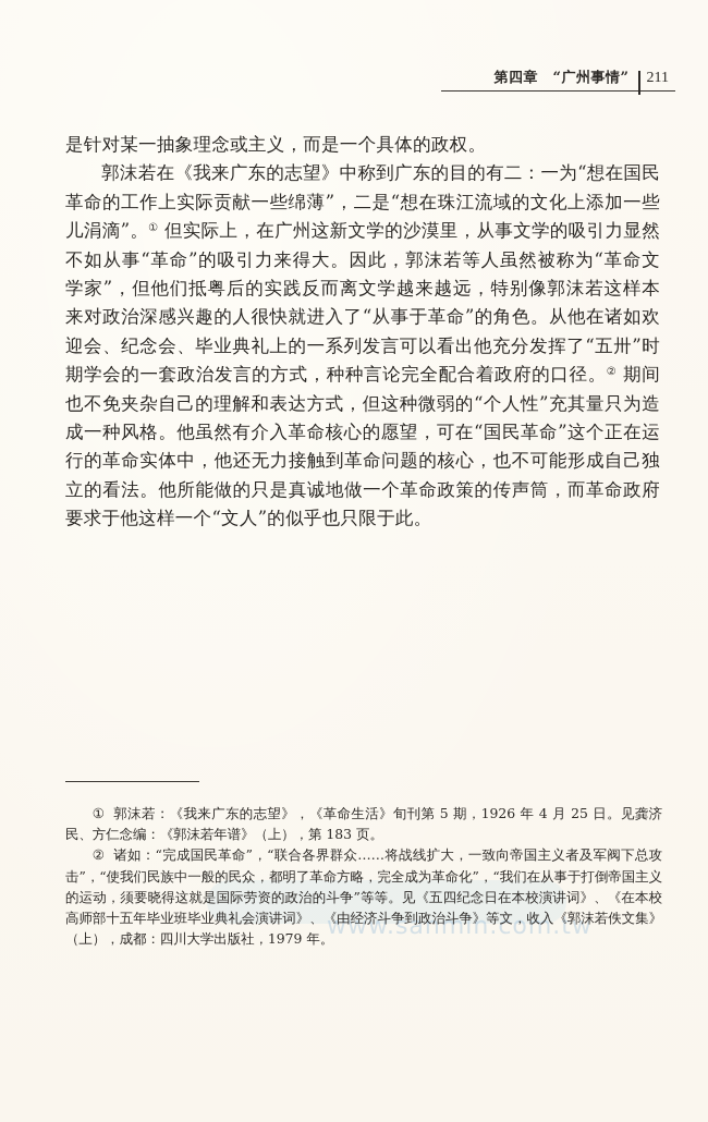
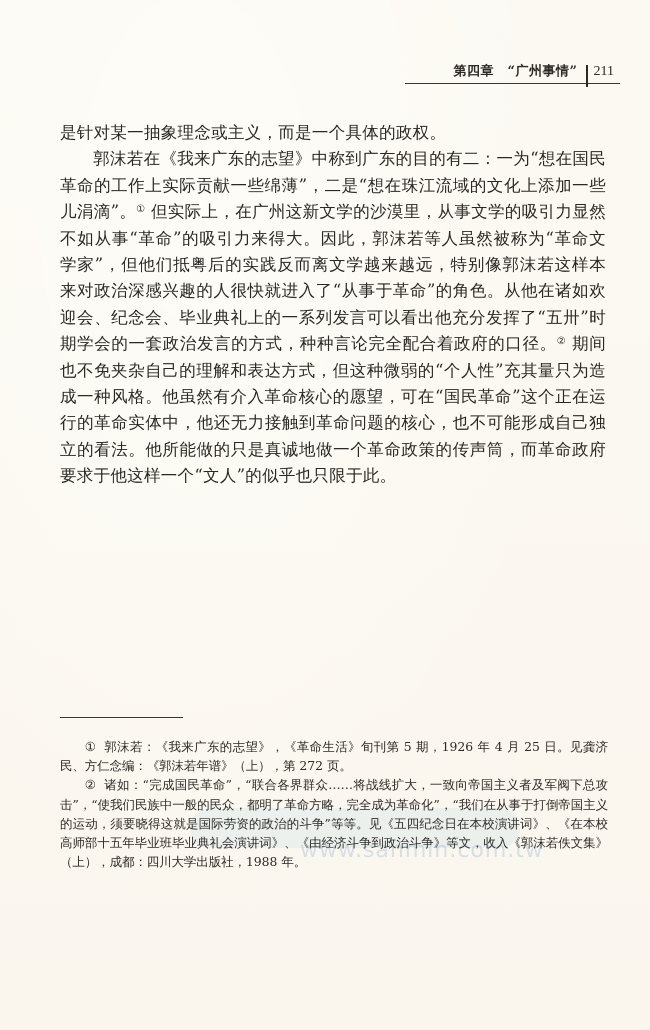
  第四章 “广州事情”
  211
  是针对某一抽象理念或主义，而是一个具体的政权。
  郭沫若在《我来广东的志望》中称到广东的目的有二：一为“想在国民革命的工作上实际贡献一些绵薄”，二是“想在珠江流域的文化上添加一些儿涓滴”。① 但实际上，在广州这新文学的沙漠里，从事文学的吸引力显然不如从事“革命”的吸引力来得大。因此，郭沫若等人虽然被称为“革命文学家”，但他们抵粤后的实践反而离文学越来越远，特别像郭沫若这样本来对政治深感兴趣的人很快就进入了“从事于革命”的角色。从他在诸如欢迎会、纪念会、毕业典礼上的一系列发言可以看出他充分发挥了“五卅”时期学会的一套政治发言的方式，种种言论完全配合着政府的口径。② 期间也不免夹杂自己的理解和表达方式，但这种微弱的“个人性”充其量只为造成一种风格。他虽然有介入革命核心的愿望，可在“国民革命”这个正在运行的革命实体中，他还无力接触到革命问题的核心，也不可能形成自己独立的看法。他所能做的只是真诚地做一个革命政策的传声筒，而革命政府要求于他这样一个“文人”的似乎也只限于此。
  www.sanmin.com.tw
- ① 郭沫若：《我来广东的志望》，《革命生活》旬刊第 5 期，1926 年 4 月 25 日。见龚济民、方仁念编：《郭沫若年谱》（上），第 183 页。
+ ① 郭沫若：《我来广东的志望》，《革命生活》旬刊第 5 期，1926 年 4 月 25 日。见龚济民、方仁念编：《郭沫若年谱》（上），第 272 页。
- ② 诸如：“完成国民革命”，“联合各界群众……将战线扩大，一致向帝国主义者及军阀下总攻击”，“使我们民族中一般的民众，都明了革命方略，完全成为革命化”，“我们在从事于打倒帝国主义的运动，须要晓得这就是国际劳资的政治的斗争”等等。见《五四纪念日在本校演讲词》、《在本校高师部十五年毕业班毕业典礼会演讲词》、《由经济斗争到政治斗争》等文，收入《郭沫若佚文集》（上），成都：四川大学出版社，1979 年。
+ ② 诸如：“完成国民革命”，“联合各界群众……将战线扩大，一致向帝国主义者及军阀下总攻击”，“使我们民族中一般的民众，都明了革命方略，完全成为革命化”，“我们在从事于打倒帝国主义的运动，须要晓得这就是国际劳资的政治的斗争”等等。见《五四纪念日在本校演讲词》、《在本校高师部十五年毕业班毕业典礼会演讲词》、《由经济斗争到政治斗争》等文，收入《郭沫若佚文集》（上），成都：四川大学出版社，1988 年。
